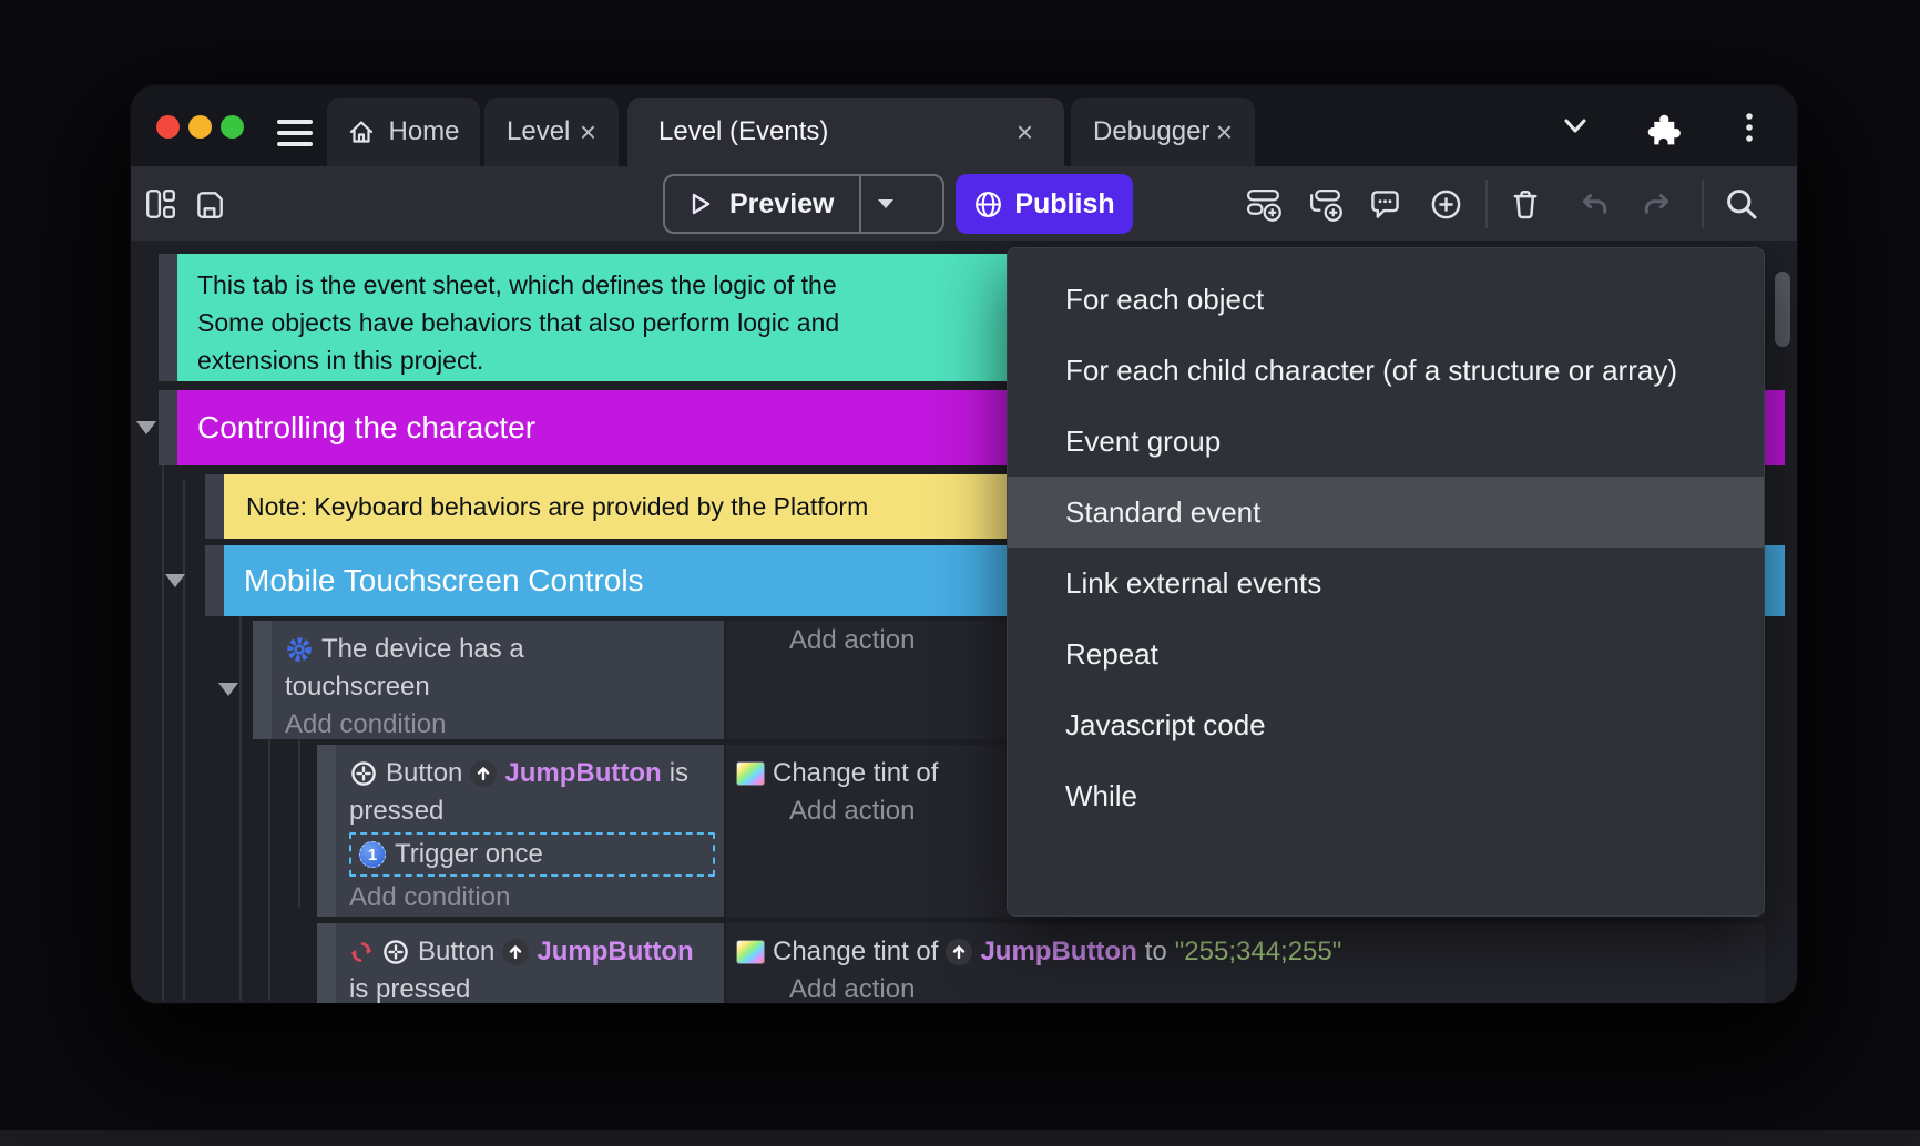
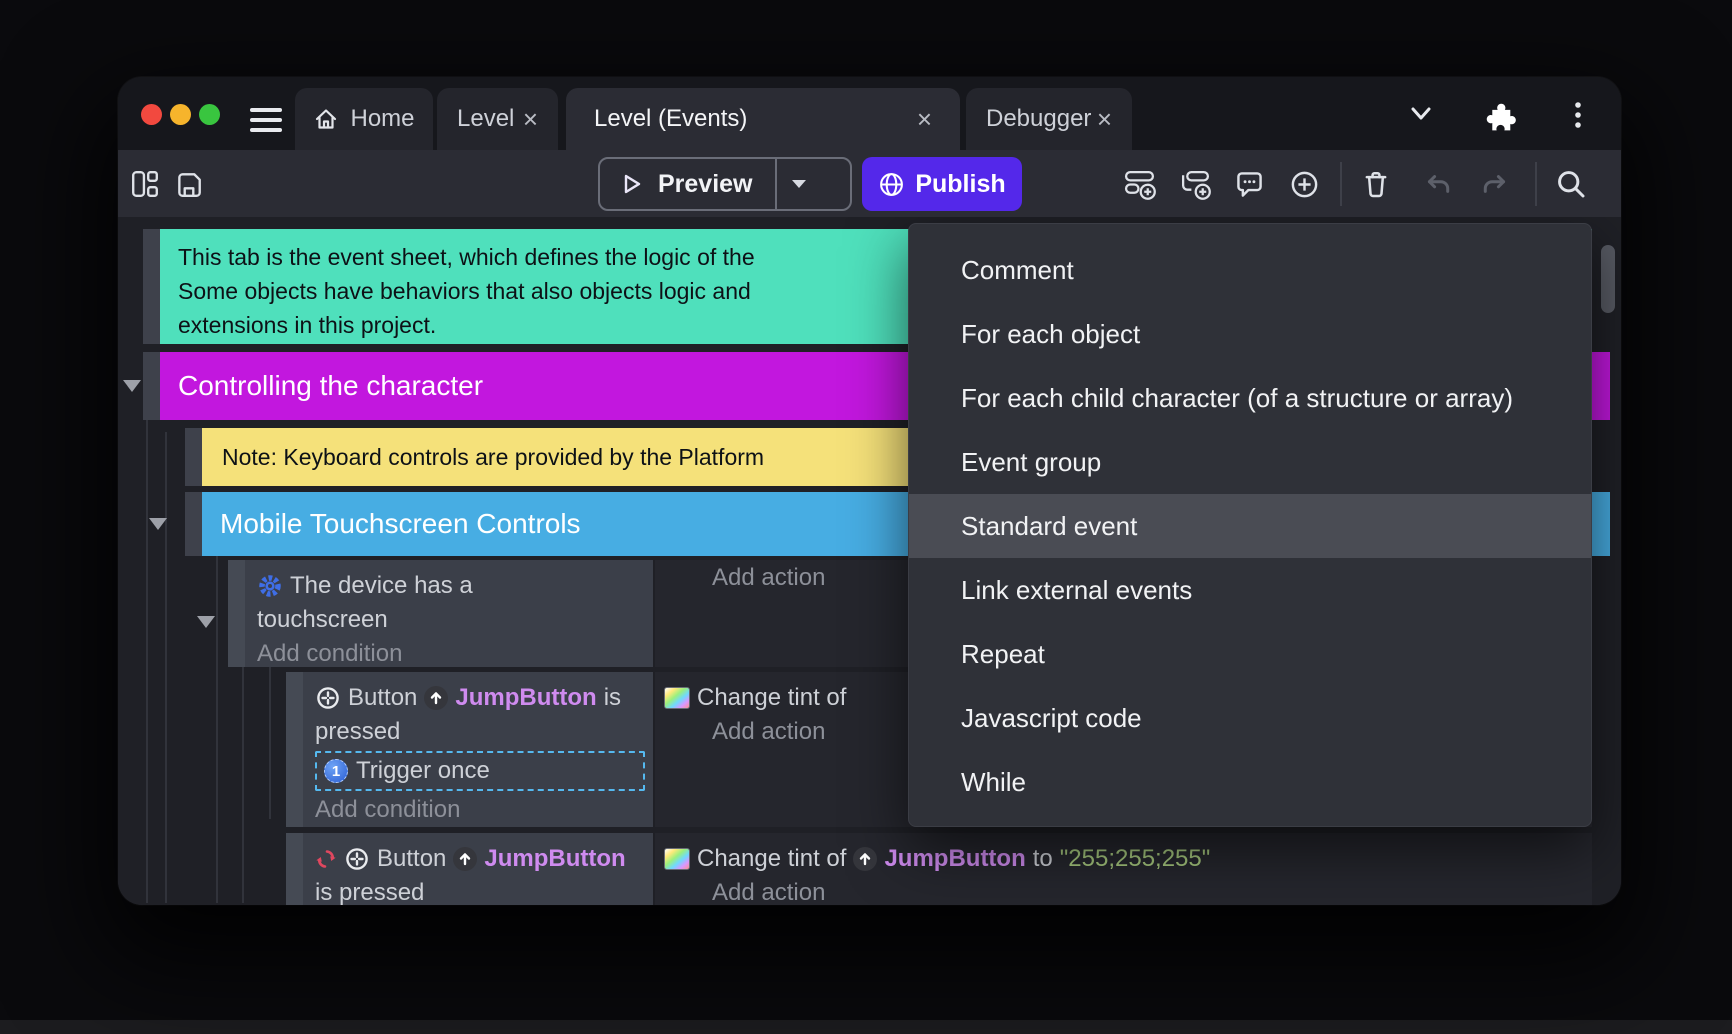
  Home
  Level
  ×
  Level (Events)
  ×
  Debugger
  ×
  Preview
  Publish
  This tab is the event sheet, which defines the logic of the
- Some objects have behaviors that also perform logic and
+ Some objects have behaviors that also objects logic and
  extensions in this project.
  Controlling the character
- Note: Keyboard behaviors are provided by the Platform
+ Note: Keyboard controls are provided by the Platform
  Mobile Touchscreen Controls
  The device has a
  touchscreen
  Add condition
  Add action
  Button
  JumpButton
  is
  pressed
  1
  Trigger once
  Add condition
  Change tint of
  Add action
  Button
  JumpButton
  is pressed
  Change tint of
  JumpButton
  to
- "255;344;255"
+ "255;255;255"
  Add action
+ Comment
  For each object
  For each child character (of a structure or array)
  Event group
  Standard event
  Link external events
  Repeat
  Javascript code
  While
